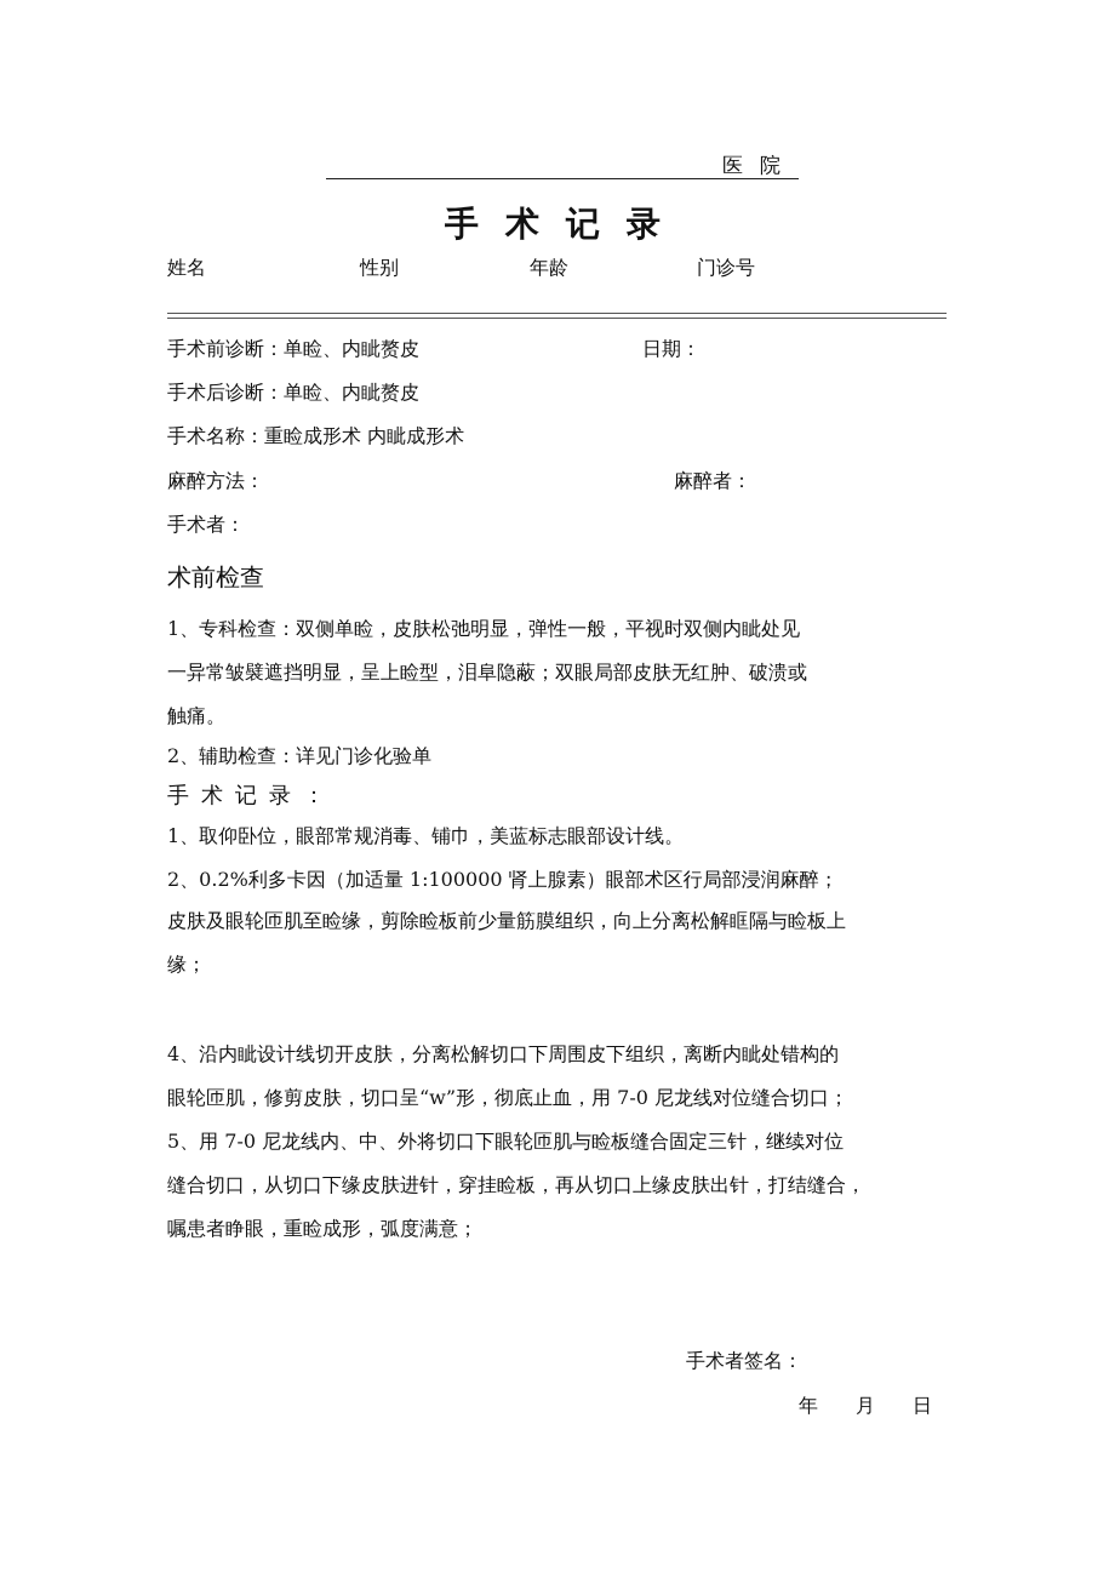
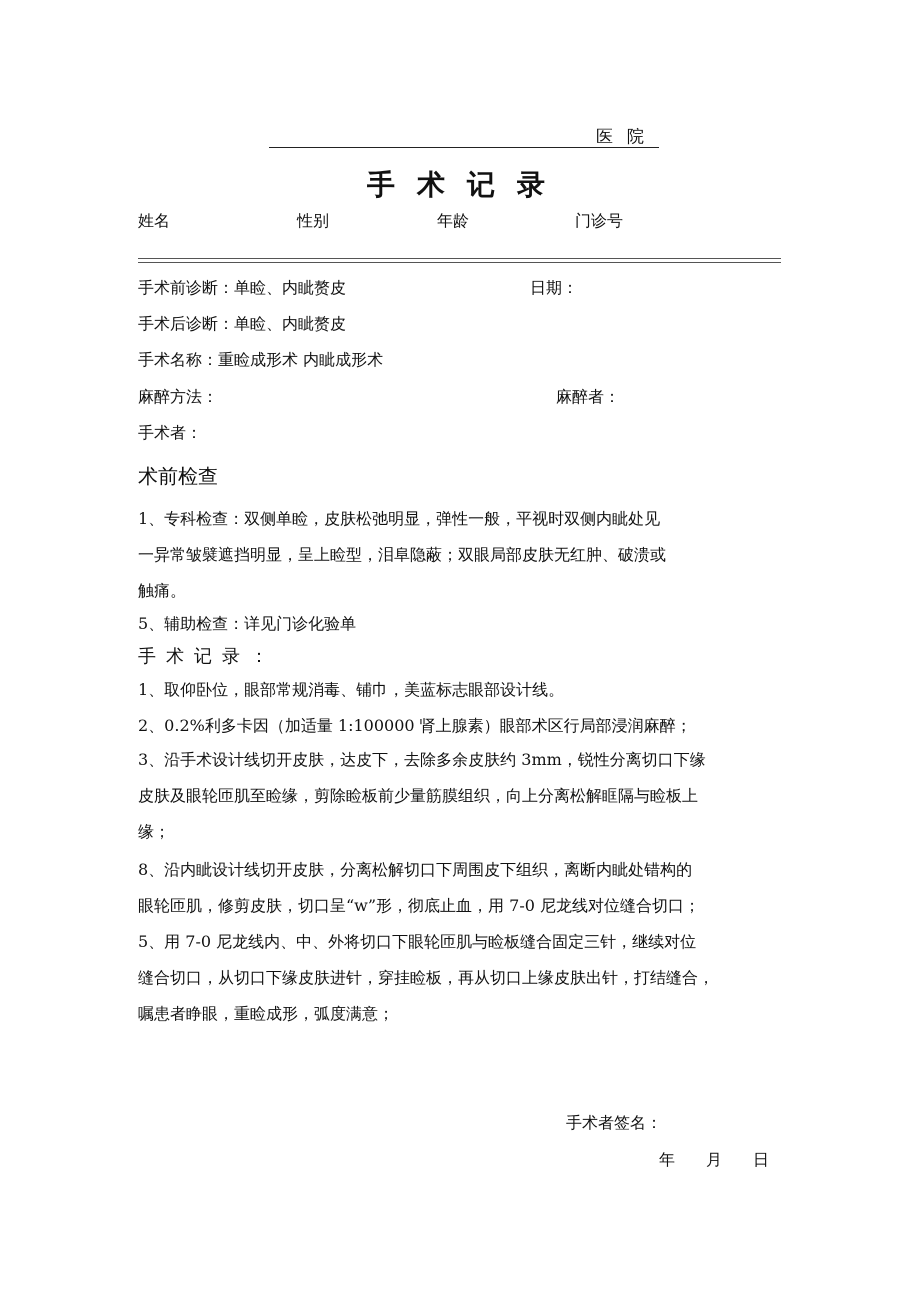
  医院
  手术记录
  姓名
  性别
  年龄
  门诊号
  手术前诊断：单睑、内眦赘皮
  日期：
  手术后诊断：单睑、内眦赘皮
  手术名称：重睑成形术 内眦成形术
  麻醉方法：
  麻醉者：
  手术者：
  术前检查
  1、专科检查：双侧单睑，皮肤松弛明显，弹性一般，平视时双侧内眦处见
  一异常皱襞遮挡明显，呈上睑型，泪阜隐蔽；双眼局部皮肤无红肿、破溃或
  触痛。
- 2、辅助检查：详见门诊化验单
+ 5、辅助检查：详见门诊化验单
  手术记录：
  1、取仰卧位，眼部常规消毒、铺巾，美蓝标志眼部设计线。
  2、0.2%利多卡因（加适量 1:100000 肾上腺素）眼部术区行局部浸润麻醉；
+ 3、沿手术设计线切开皮肤，达皮下，去除多余皮肤约 3mm，锐性分离切口下缘
  皮肤及眼轮匝肌至睑缘，剪除睑板前少量筋膜组织，向上分离松解眶隔与睑板上
  缘；
- 4、沿内眦设计线切开皮肤，分离松解切口下周围皮下组织，离断内眦处错构的
+ 8、沿内眦设计线切开皮肤，分离松解切口下周围皮下组织，离断内眦处错构的
  眼轮匝肌，修剪皮肤，切口呈“w”形，彻底止血，用 7-0 尼龙线对位缝合切口；
  5、用 7-0 尼龙线内、中、外将切口下眼轮匝肌与睑板缝合固定三针，继续对位
  缝合切口，从切口下缘皮肤进针，穿挂睑板，再从切口上缘皮肤出针，打结缝合，
  嘱患者睁眼，重睑成形，弧度满意；
  手术者签名：
  年
  月
  日
